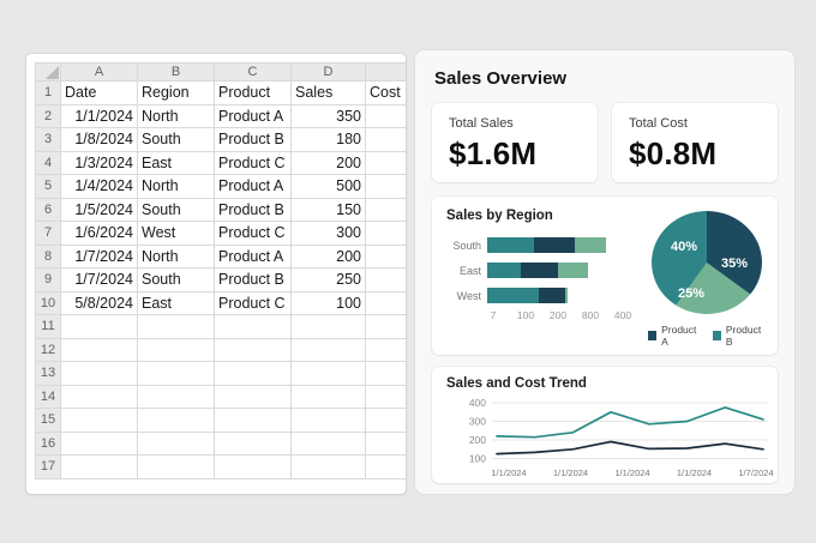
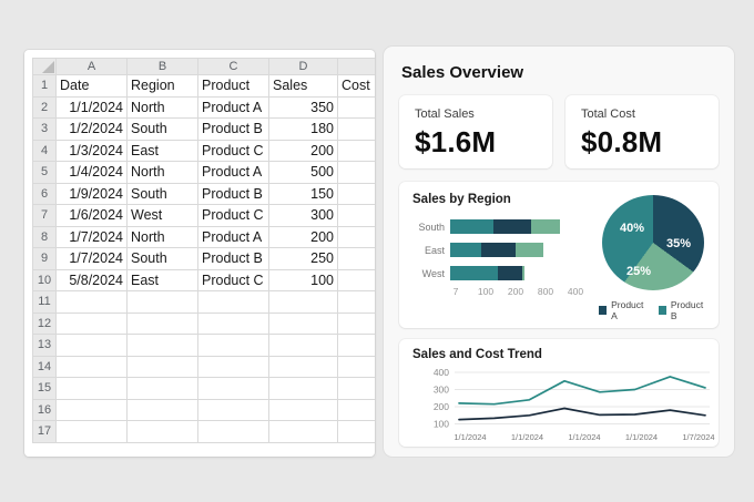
  	A	B	C	D
  1	Date	Region	Product	Sales	Cost
  2	1/1/2024	North	Product A	350
- 3	1/8/2024	South	Product B	180
+ 3	1/2/2024	South	Product B	180
  4	1/3/2024	East	Product C	200
  5	1/4/2024	North	Product A	500
- 6	1/5/2024	South	Product B	150
+ 6	1/9/2024	South	Product B	150
  7	1/6/2024	West	Product C	300
  8	1/7/2024	North	Product A	200
  9	1/7/2024	South	Product B	250
  10	5/8/2024	East	Product C	100
  11
  12
  13
  14
  15
  16
  17
  Sales Overview
  Total Sales
  $1.6M
  Total Cost
  $0.8M
  Sales by Region
  South
  East
  West
  7
  100
  200
  800
  400
  35%
  25%
  40%
  Product A
  Product B
  Sales and Cost Trend
  400
  300
  200
  100
  1/1/2024
  1/1/2024
  1/1/2024
  1/1/2024
  1/7/2024
